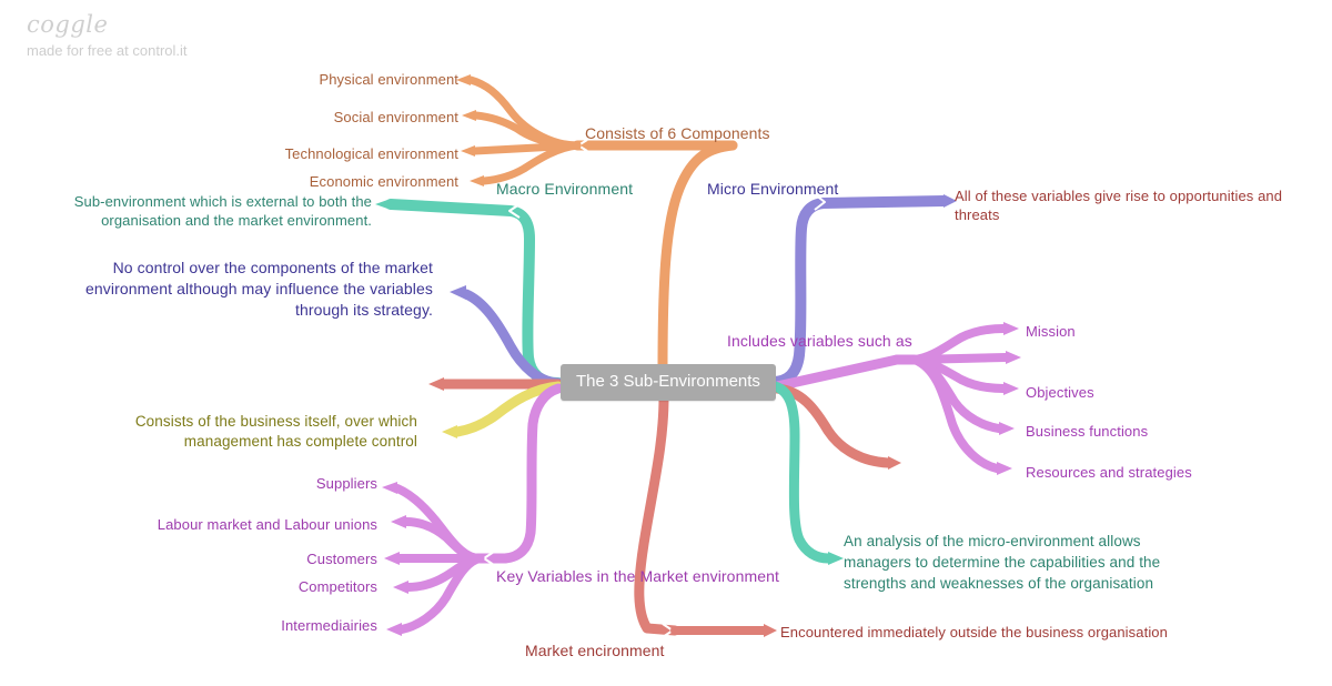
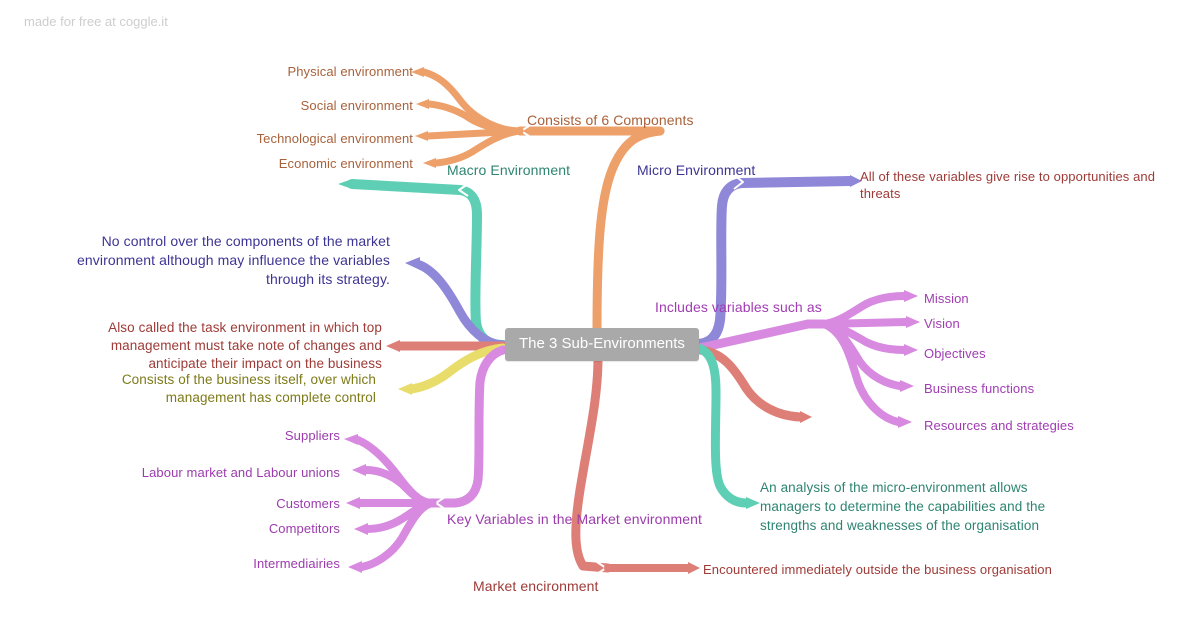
- coggle
- made for free at control.it
+ made for free at coggle.it
  The 3 Sub-Environments
  Physical environment
  Social environment
  Technological environment
  Economic environment
  Consists of 6 Components
  Macro Environment
- Sub-environment which is external to both the organisation and the market environment.
  No control over the components of the market environment although may influence the variables through its strategy.
+ Also called the task environment in which top management must take note of changes and anticipate their impact on the business
  Consists of the business itself, over which management has complete control
  Suppliers
  Labour market and Labour unions
  Customers
  Competitors
  Intermediairies
  Key Variables in the Market environment
  Market encironment
  Encountered immediately outside the business organisation
  Micro Environment
  All of these variables give rise to opportunities and threats
  Includes variables such as
  Mission
+ Vision
  Objectives
  Business functions
  Resources and strategies
  An analysis of the micro-environment allows managers to determine the capabilities and the strengths and weaknesses of the organisation
